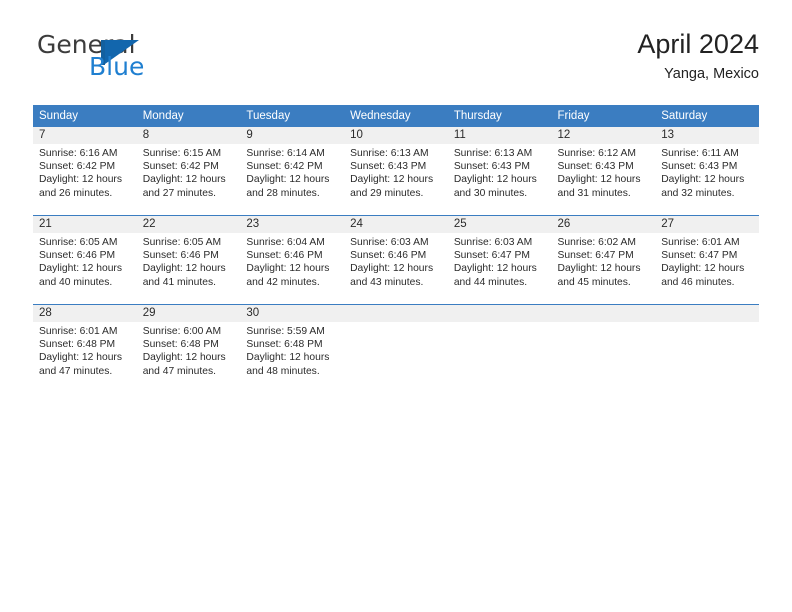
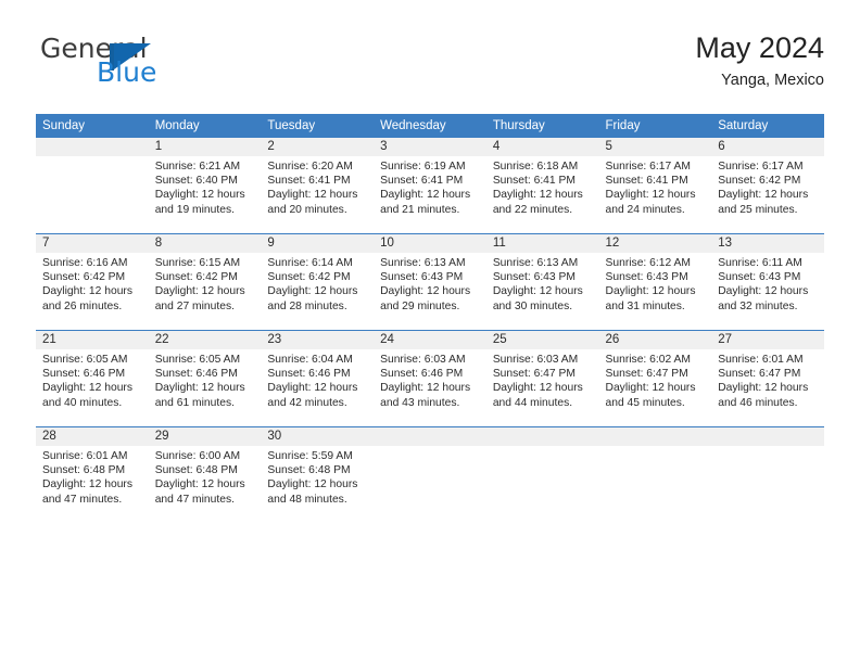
  General
  Blue
- April 2024
+ May 2024
  Yanga, Mexico
  Sunday	Monday	Tuesday	Wednesday	Thursday	Friday	Saturday
+ 	1Sunrise: 6:21 AMSunset: 6:40 PMDaylight: 12 hoursand 19 minutes.	2Sunrise: 6:20 AMSunset: 6:41 PMDaylight: 12 hoursand 20 minutes.	3Sunrise: 6:19 AMSunset: 6:41 PMDaylight: 12 hoursand 21 minutes.	4Sunrise: 6:18 AMSunset: 6:41 PMDaylight: 12 hoursand 22 minutes.	5Sunrise: 6:17 AMSunset: 6:41 PMDaylight: 12 hoursand 24 minutes.	6Sunrise: 6:17 AMSunset: 6:42 PMDaylight: 12 hoursand 25 minutes.
  7Sunrise: 6:16 AMSunset: 6:42 PMDaylight: 12 hoursand 26 minutes.	8Sunrise: 6:15 AMSunset: 6:42 PMDaylight: 12 hoursand 27 minutes.	9Sunrise: 6:14 AMSunset: 6:42 PMDaylight: 12 hoursand 28 minutes.	10Sunrise: 6:13 AMSunset: 6:43 PMDaylight: 12 hoursand 29 minutes.	11Sunrise: 6:13 AMSunset: 6:43 PMDaylight: 12 hoursand 30 minutes.	12Sunrise: 6:12 AMSunset: 6:43 PMDaylight: 12 hoursand 31 minutes.	13Sunrise: 6:11 AMSunset: 6:43 PMDaylight: 12 hoursand 32 minutes.
- 21Sunrise: 6:05 AMSunset: 6:46 PMDaylight: 12 hoursand 40 minutes.	22Sunrise: 6:05 AMSunset: 6:46 PMDaylight: 12 hoursand 41 minutes.	23Sunrise: 6:04 AMSunset: 6:46 PMDaylight: 12 hoursand 42 minutes.	24Sunrise: 6:03 AMSunset: 6:46 PMDaylight: 12 hoursand 43 minutes.	25Sunrise: 6:03 AMSunset: 6:47 PMDaylight: 12 hoursand 44 minutes.	26Sunrise: 6:02 AMSunset: 6:47 PMDaylight: 12 hoursand 45 minutes.	27Sunrise: 6:01 AMSunset: 6:47 PMDaylight: 12 hoursand 46 minutes.
+ 21Sunrise: 6:05 AMSunset: 6:46 PMDaylight: 12 hoursand 40 minutes.	22Sunrise: 6:05 AMSunset: 6:46 PMDaylight: 12 hoursand 61 minutes.	23Sunrise: 6:04 AMSunset: 6:46 PMDaylight: 12 hoursand 42 minutes.	24Sunrise: 6:03 AMSunset: 6:46 PMDaylight: 12 hoursand 43 minutes.	25Sunrise: 6:03 AMSunset: 6:47 PMDaylight: 12 hoursand 44 minutes.	26Sunrise: 6:02 AMSunset: 6:47 PMDaylight: 12 hoursand 45 minutes.	27Sunrise: 6:01 AMSunset: 6:47 PMDaylight: 12 hoursand 46 minutes.
  28Sunrise: 6:01 AMSunset: 6:48 PMDaylight: 12 hoursand 47 minutes.	29Sunrise: 6:00 AMSunset: 6:48 PMDaylight: 12 hoursand 47 minutes.	30Sunrise: 5:59 AMSunset: 6:48 PMDaylight: 12 hoursand 48 minutes.
